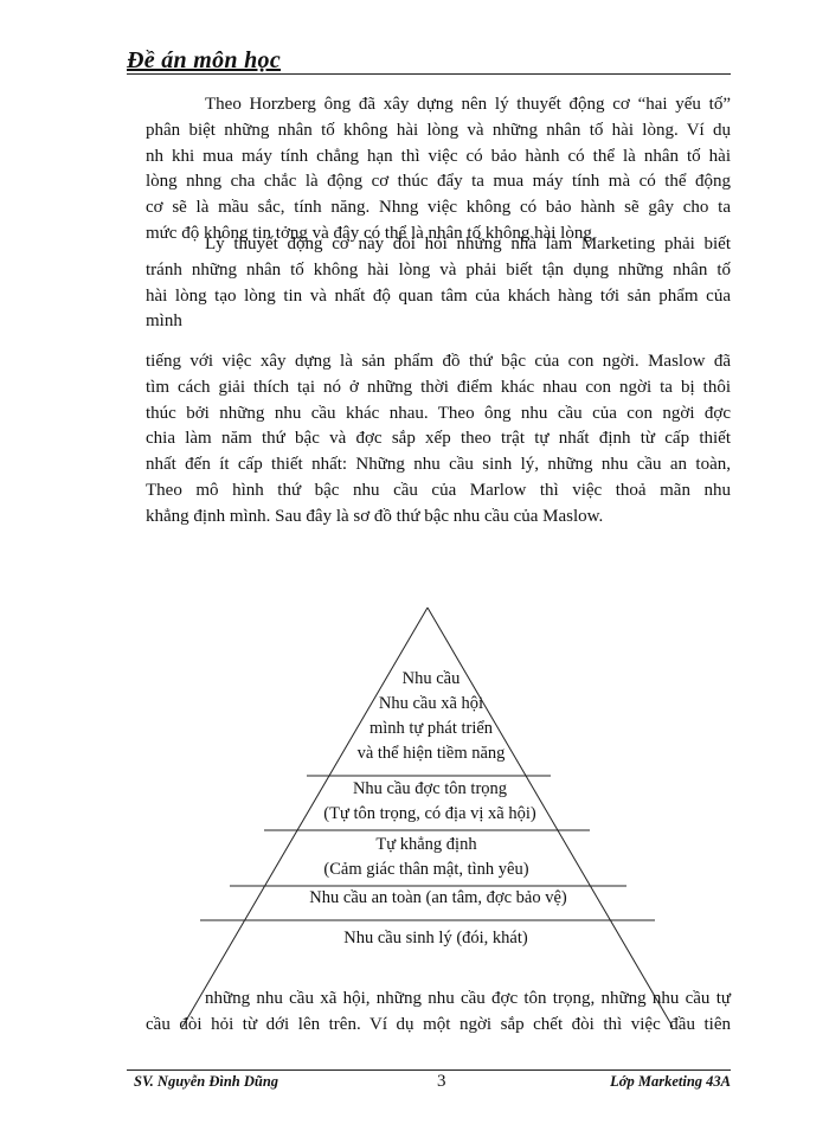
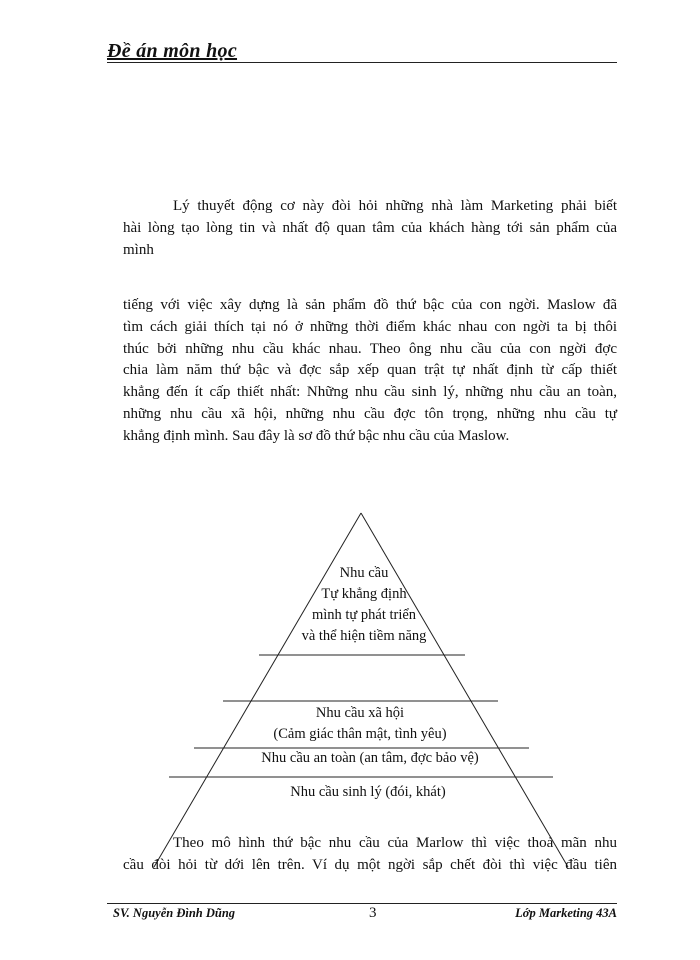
  Đề án môn học
- Theo Horzberg ông đã xây dựng nên lý thuyết động cơ “hai yếu tố”
- phân biệt những nhân tố không hài lòng và những nhân tố hài lòng. Ví dụ
- nh khi mua máy tính chẳng hạn thì việc có bảo hành có thể là nhân tố hài
- lòng nhng cha chắc là động cơ thúc đẩy ta mua máy tính mà có thể động
- cơ sẽ là mầu sắc, tính năng. Nhng việc không có bảo hành sẽ gây cho ta
- mức độ không tin tởng và đây có thể là nhân tố không hài lòng
  Lý thuyết động cơ này đòi hỏi những nhà làm Marketing phải biết
- tránh những nhân tố không hài lòng và phải biết tận dụng những nhân tố
  hài lòng tạo lòng tin và nhất độ quan tâm của khách hàng tới sản phẩm của
  mình
  tiếng với việc xây dựng là sản phẩm đồ thứ bậc của con ngời. Maslow đã
  tìm cách giải thích tại nó ở những thời điểm khác nhau con ngời ta bị thôi
  thúc bởi những nhu cầu khác nhau. Theo ông nhu cầu của con ngời đợc
- chia làm năm thứ bậc và đợc sắp xếp theo trật tự nhất định từ cấp thiết
+ chia làm năm thứ bậc và đợc sắp xếp quan trật tự nhất định từ cấp thiết
- nhất đến ít cấp thiết nhất: Những nhu cầu sinh lý, những nhu cầu an toàn,
+ khẳng đến ít cấp thiết nhất: Những nhu cầu sinh lý, những nhu cầu an toàn,
- Theo mô hình thứ bậc nhu cầu của Marlow thì việc thoả mãn nhu
+ những nhu cầu xã hội, những nhu cầu đợc tôn trọng, những nhu cầu tự
  khẳng định mình. Sau đây là sơ đồ thứ bậc nhu cầu của Maslow.
  Nhu cầu
- Nhu cầu xã hội
+ Tự khẳng định
  mình tự phát triển
  và thể hiện tiềm năng
- Nhu cầu đợc tôn trọng
- (Tự tôn trọng, có địa vị xã hội)
- Tự khẳng định
+ Nhu cầu xã hội
  (Cảm giác thân mật, tình yêu)
  Nhu cầu an toàn (an tâm, đợc bảo vệ)
  Nhu cầu sinh lý (đói, khát)
- những nhu cầu xã hội, những nhu cầu đợc tôn trọng, những nhu cầu tự
+ Theo mô hình thứ bậc nhu cầu của Marlow thì việc thoả mãn nhu
  cầu đòi hỏi từ dới lên trên. Ví dụ một ngời sắp chết đòi thì việc đầu tiên
  SV. Nguyễn Đình Dũng
  3
  Lớp Marketing 43A
